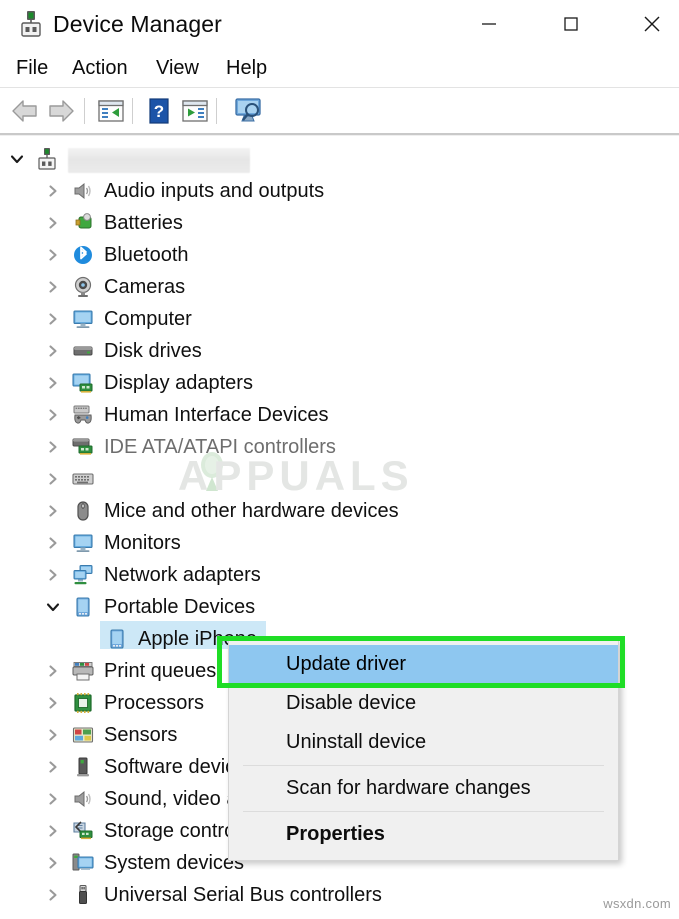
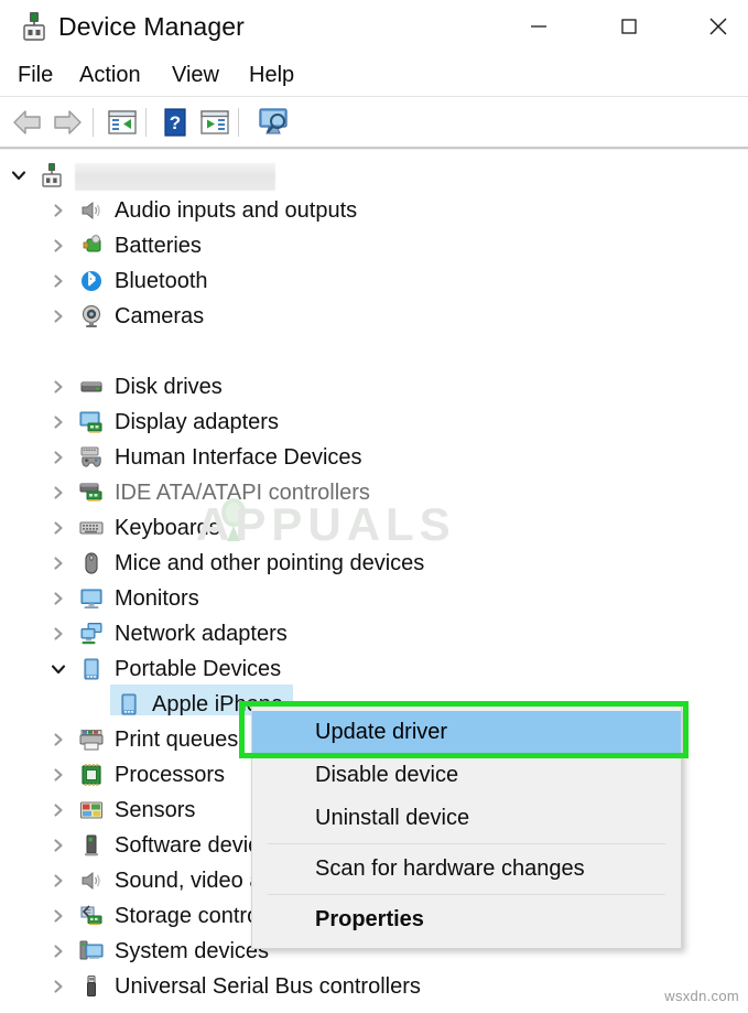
  Device Manager
  File
  Action
  View
  Help
  ?
  Audio inputs and outputs
  Batteries
  Bluetooth
  Cameras
- Computer
  Disk drives
  Display adapters
  Human Interface Devices
  IDE ATA/ATAPI controllers
+ Keyboards
- Mice and other hardware devices
+ Mice and other pointing devices
  Monitors
  Network adapters
  Portable Devices
  Apple iPhone
  Print queues
  Processors
  Sensors
  Software devi
  System devices
  Universal Serial Bus controllers
  APPUALS
  Update driver
  Disable device
  Uninstall device
  Scan for hardware changes
  Properties
  wsxdn.com
